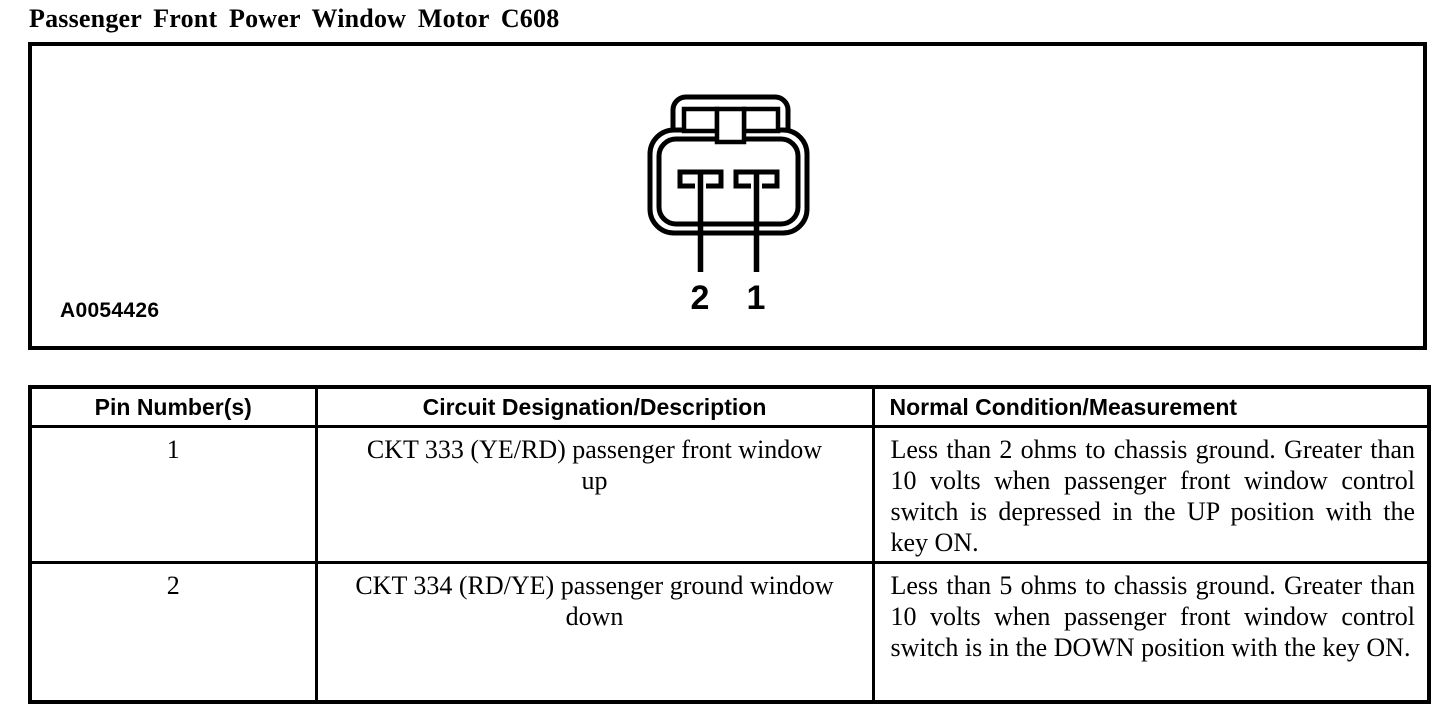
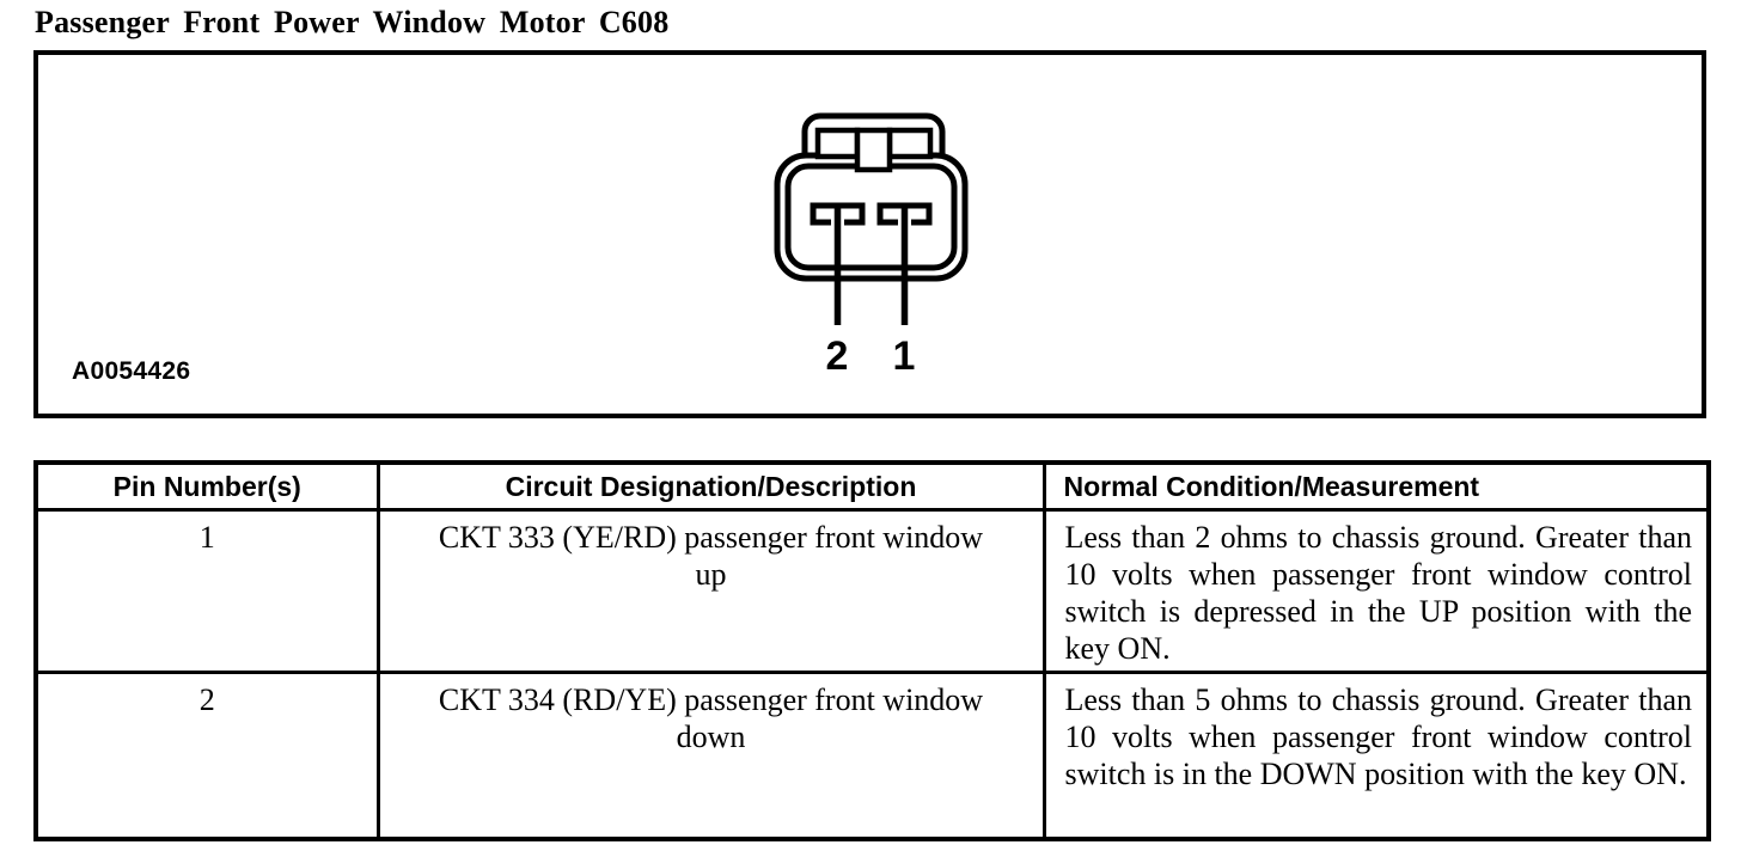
  Passenger Front Power Window Motor C608
  2
  1
  A0054426
  Pin Number(s)	Circuit Designation/Description	Normal Condition/Measurement
  1	CKT 333 (YE/RD) passenger front window up	Less than 2 ohms to chassis ground. Greater than 10 volts when passenger front window control switch is depressed in the UP position with the key ON.
- 2	CKT 334 (RD/YE) passenger ground window down	Less than 5 ohms to chassis ground. Greater than 10 volts when passenger front window control switch is in the DOWN position with the key ON.
+ 2	CKT 334 (RD/YE) passenger front window down	Less than 5 ohms to chassis ground. Greater than 10 volts when passenger front window control switch is in the DOWN position with the key ON.
